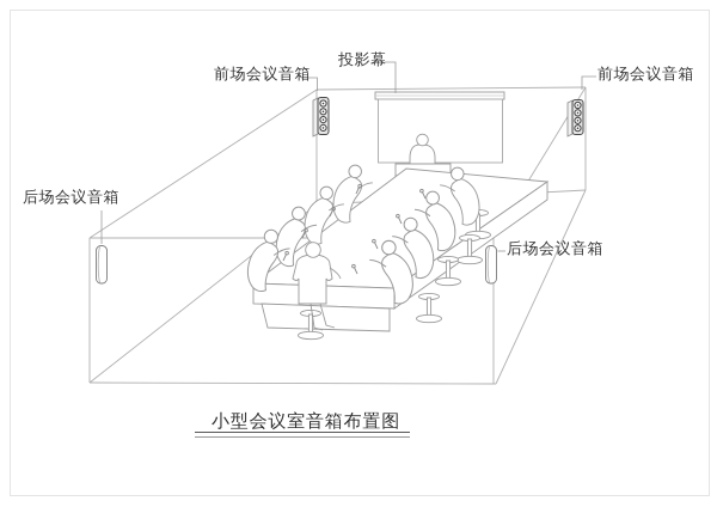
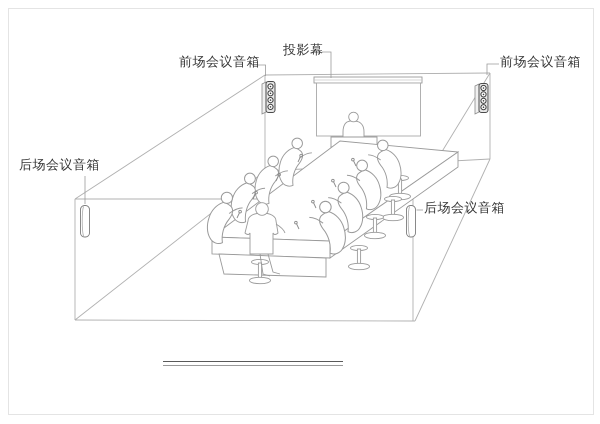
  前场会议音箱
  投影幕
  前场会议音箱
  后场会议音箱
  后场会议音箱
- 小型会议室音箱布置图
